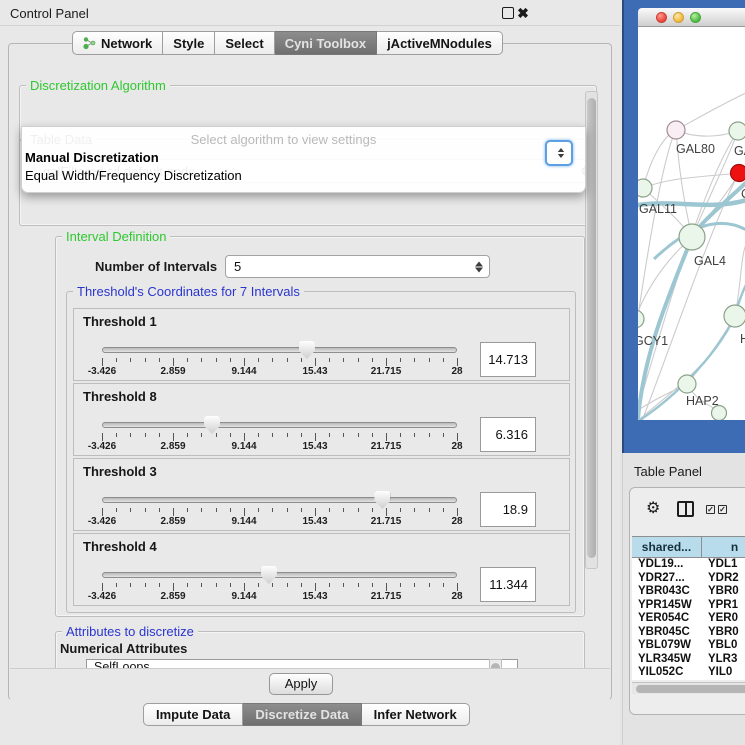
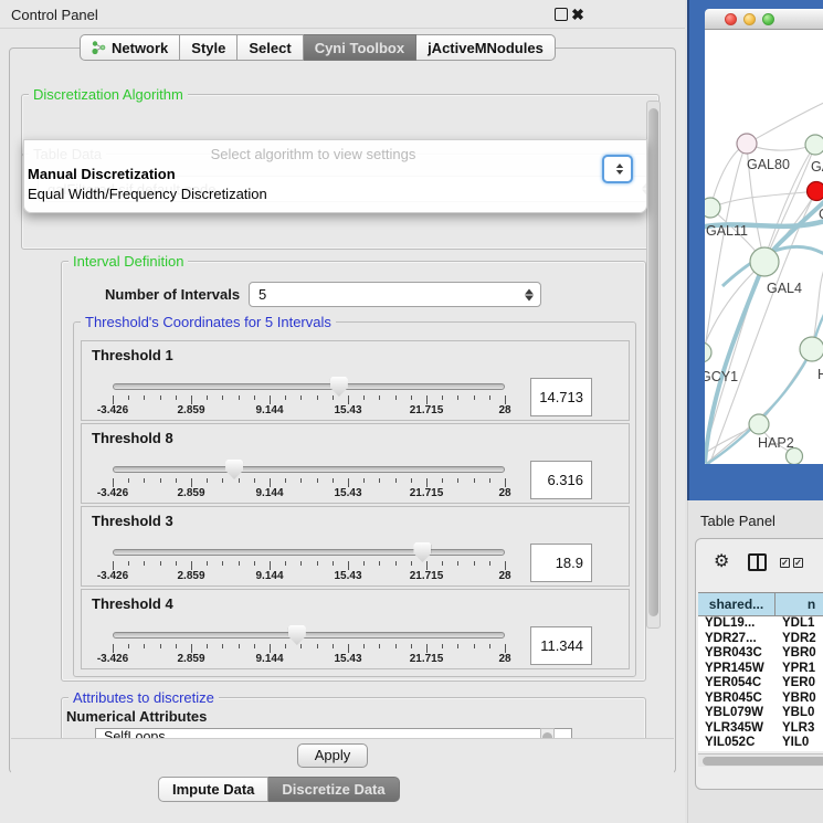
  Control Panel
  ✖
  Network
  Style
  Select
  Cyni Toolbox
  jActiveMNodules
  Discretization Algorithm
  Select algorithm to view settings
  Manual Discretization
  Equal Width/Frequency Discretization
  Interval Definition
  Number of Intervals
  5
- Threshold's Coordinates for 7 Intervals
+ Threshold's Coordinates for 5 Intervals
  Threshold 1
  -3.426
  2.859
  9.144
  15.43
  21.715
  28
  14.713
  Threshold 8
  -3.426
  2.859
  9.144
  15.43
  21.715
  28
  6.316
  Threshold 3
  -3.426
  2.859
  9.144
  15.43
  21.715
  28
  18.9
  Threshold 4
  -3.426
  2.859
  9.144
  15.43
  21.715
  28
  11.344
  Attributes to discretize
  Numerical Attributes
  SelfLoops
  Apply
  Impute Data
  Discretize Data
- Infer Network
  GAL80
  GAL11
  GAL4
  GCY1
  HAP2
  Table Panel
  ⚙
  ✓
  ✓
  shared...
  n
  YDL19...
  YDL1
  YDR27...
  YDR2
  YBR043C
  YBR0
  YPR145W
  YPR1
  YER054C
  YER0
  YBR045C
  YBR0
  YBL079W
  YBL0
  YLR345W
  YLR3
  YIL052C
  YIL0
